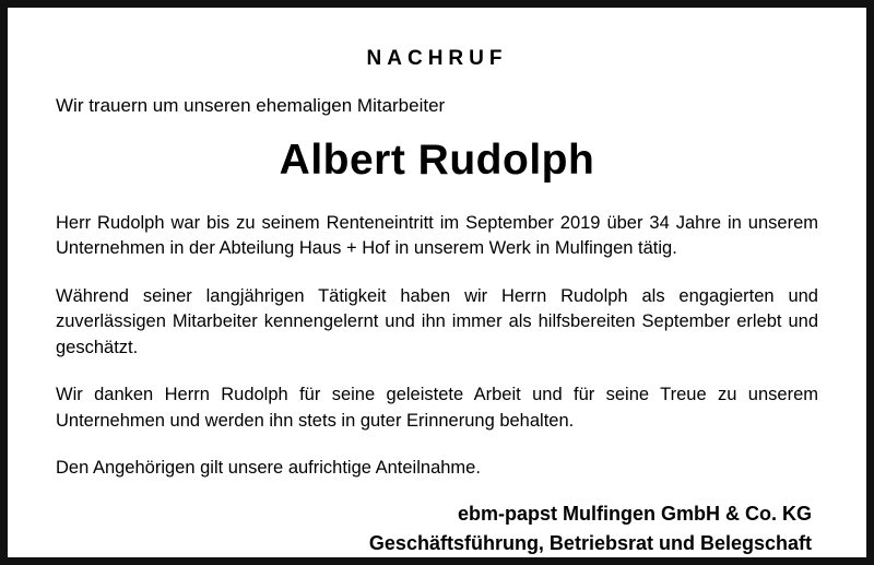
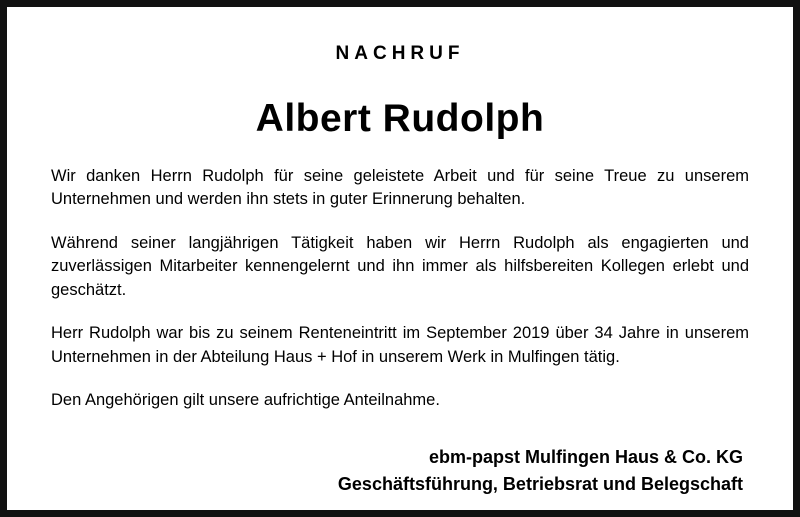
  NACHRUF
- Wir trauern um unseren ehemaligen Mitarbeiter
  Albert Rudolph
- Herr Rudolph war bis zu seinem Renteneintritt im September 2019 über 34 Jahre in unserem Unternehmen in der Abteilung Haus + Hof in unserem Werk in Mulfingen tätig.
+ Wir danken Herrn Rudolph für seine geleistete Arbeit und für seine Treue zu unserem Unternehmen und werden ihn stets in guter Erinnerung behalten.
- Während seiner langjährigen Tätigkeit haben wir Herrn Rudolph als engagierten und zuverlässigen Mitarbeiter kennengelernt und ihn immer als hilfsbereiten September erlebt und geschätzt.
+ Während seiner langjährigen Tätigkeit haben wir Herrn Rudolph als engagierten und zuverlässigen Mitarbeiter kennengelernt und ihn immer als hilfsbereiten Kollegen erlebt und geschätzt.
- Wir danken Herrn Rudolph für seine geleistete Arbeit und für seine Treue zu unserem Unternehmen und werden ihn stets in guter Erinnerung behalten.
+ Herr Rudolph war bis zu seinem Renteneintritt im September 2019 über 34 Jahre in unserem Unternehmen in der Abteilung Haus + Hof in unserem Werk in Mulfingen tätig.
  Den Angehörigen gilt unsere aufrichtige Anteilnahme.
- ebm-papst Mulfingen GmbH & Co. KG
+ ebm-papst Mulfingen Haus & Co. KG
  Geschäftsführung, Betriebsrat und Belegschaft
